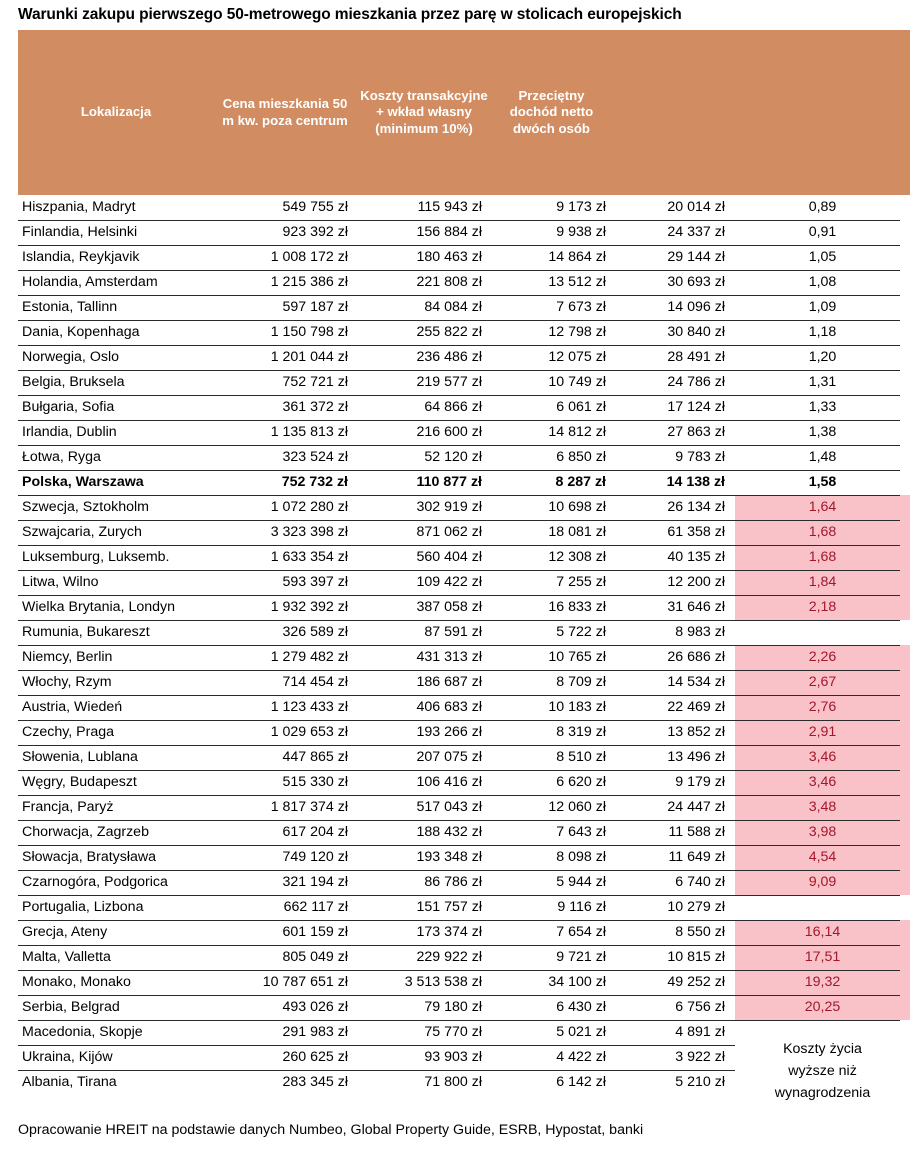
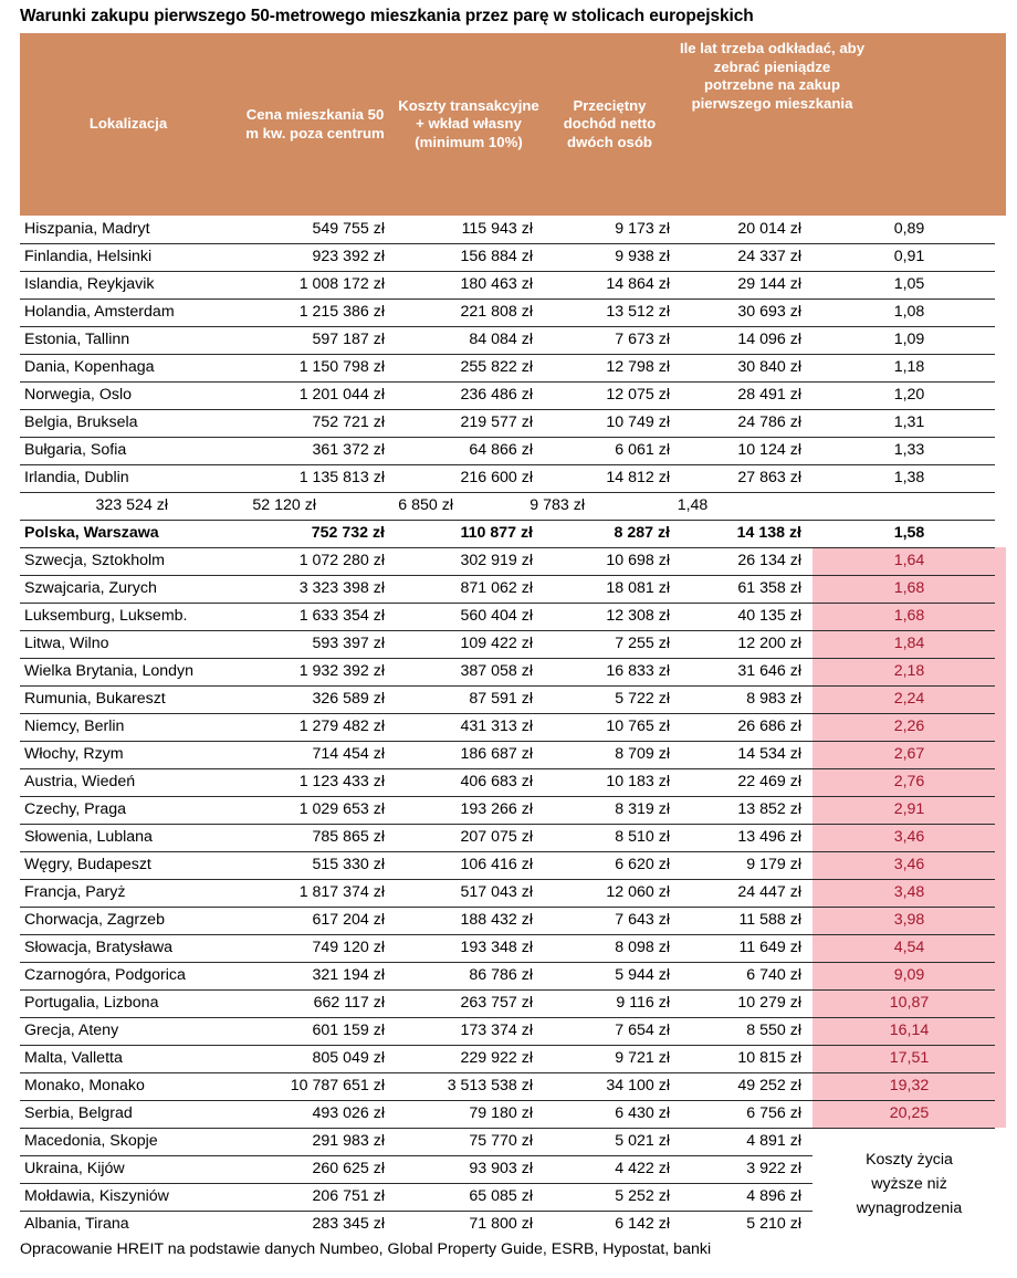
  Warunki zakupu pierwszego 50-metrowego mieszkania przez parę w stolicach europejskich
  Lokalizacja
  Cena mieszkania 50 m kw. poza centrum
  Koszty transakcyjne + wkład własny (minimum 10%)
  Przeciętny dochód netto dwóch osób
+ Ile lat trzeba odkładać, aby zebrać pieniądze potrzebne na zakup pierwszego mieszkania
  Hiszpania, Madryt
  549 755 zł
  115 943 zł
  9 173 zł
  20 014 zł
  0,89
  Finlandia, Helsinki
  923 392 zł
  156 884 zł
  9 938 zł
  24 337 zł
  0,91
  Islandia, Reykjavik
  1 008 172 zł
  180 463 zł
  14 864 zł
  29 144 zł
  1,05
  Holandia, Amsterdam
  1 215 386 zł
  221 808 zł
  13 512 zł
  30 693 zł
  1,08
  Estonia, Tallinn
  597 187 zł
  84 084 zł
  7 673 zł
  14 096 zł
  1,09
  Dania, Kopenhaga
  1 150 798 zł
  255 822 zł
  12 798 zł
  30 840 zł
  1,18
  Norwegia, Oslo
  1 201 044 zł
  236 486 zł
  12 075 zł
  28 491 zł
  1,20
  Belgia, Bruksela
  752 721 zł
  219 577 zł
  10 749 zł
  24 786 zł
  1,31
  Bułgaria, Sofia
  361 372 zł
  64 866 zł
  6 061 zł
- 17 124 zł
+ 10 124 zł
  1,33
  Irlandia, Dublin
  1 135 813 zł
  216 600 zł
  14 812 zł
  27 863 zł
  1,38
- Łotwa, Ryga
  323 524 zł
  52 120 zł
  6 850 zł
  9 783 zł
  1,48
  Polska, Warszawa
  752 732 zł
  110 877 zł
  8 287 zł
  14 138 zł
  1,58
  Szwecja, Sztokholm
  1 072 280 zł
  302 919 zł
  10 698 zł
  26 134 zł
  1,64
  Szwajcaria, Zurych
  3 323 398 zł
  871 062 zł
  18 081 zł
  61 358 zł
  1,68
  Luksemburg, Luksemb.
  1 633 354 zł
  560 404 zł
  12 308 zł
  40 135 zł
  1,68
  Litwa, Wilno
  593 397 zł
  109 422 zł
  7 255 zł
  12 200 zł
  1,84
  Wielka Brytania, Londyn
  1 932 392 zł
  387 058 zł
  16 833 zł
  31 646 zł
  2,18
  Rumunia, Bukareszt
  326 589 zł
  87 591 zł
  5 722 zł
  8 983 zł
+ 2,24
  Niemcy, Berlin
  1 279 482 zł
  431 313 zł
  10 765 zł
  26 686 zł
  2,26
  Włochy, Rzym
  714 454 zł
  186 687 zł
  8 709 zł
  14 534 zł
  2,67
  Austria, Wiedeń
  1 123 433 zł
  406 683 zł
  10 183 zł
  22 469 zł
  2,76
  Czechy, Praga
  1 029 653 zł
  193 266 zł
  8 319 zł
  13 852 zł
  2,91
  Słowenia, Lublana
- 447 865 zł
+ 785 865 zł
  207 075 zł
  8 510 zł
  13 496 zł
  3,46
  Węgry, Budapeszt
  515 330 zł
  106 416 zł
  6 620 zł
  9 179 zł
  3,46
  Francja, Paryż
  1 817 374 zł
  517 043 zł
  12 060 zł
  24 447 zł
  3,48
  Chorwacja, Zagrzeb
  617 204 zł
  188 432 zł
  7 643 zł
  11 588 zł
  3,98
  Słowacja, Bratysława
  749 120 zł
  193 348 zł
  8 098 zł
  11 649 zł
  4,54
  Czarnogóra, Podgorica
  321 194 zł
  86 786 zł
  5 944 zł
  6 740 zł
  9,09
  Portugalia, Lizbona
  662 117 zł
- 151 757 zł
+ 263 757 zł
  9 116 zł
  10 279 zł
+ 10,87
  Grecja, Ateny
  601 159 zł
  173 374 zł
  7 654 zł
  8 550 zł
  16,14
  Malta, Valletta
  805 049 zł
  229 922 zł
  9 721 zł
  10 815 zł
  17,51
  Monako, Monako
  10 787 651 zł
  3 513 538 zł
  34 100 zł
  49 252 zł
  19,32
  Serbia, Belgrad
  493 026 zł
  79 180 zł
  6 430 zł
  6 756 zł
  20,25
  Macedonia, Skopje
  291 983 zł
  75 770 zł
  5 021 zł
  4 891 zł
  Ukraina, Kijów
  260 625 zł
  93 903 zł
  4 422 zł
  3 922 zł
+ Mołdawia, Kiszyniów
+ 206 751 zł
+ 65 085 zł
+ 5 252 zł
+ 4 896 zł
  Albania, Tirana
  283 345 zł
  71 800 zł
  6 142 zł
  5 210 zł
  Opracowanie HREIT na podstawie danych Numbeo, Global Property Guide, ESRB, Hypostat, banki
  Koszty życia
  wyższe niż
  wynagrodzenia
